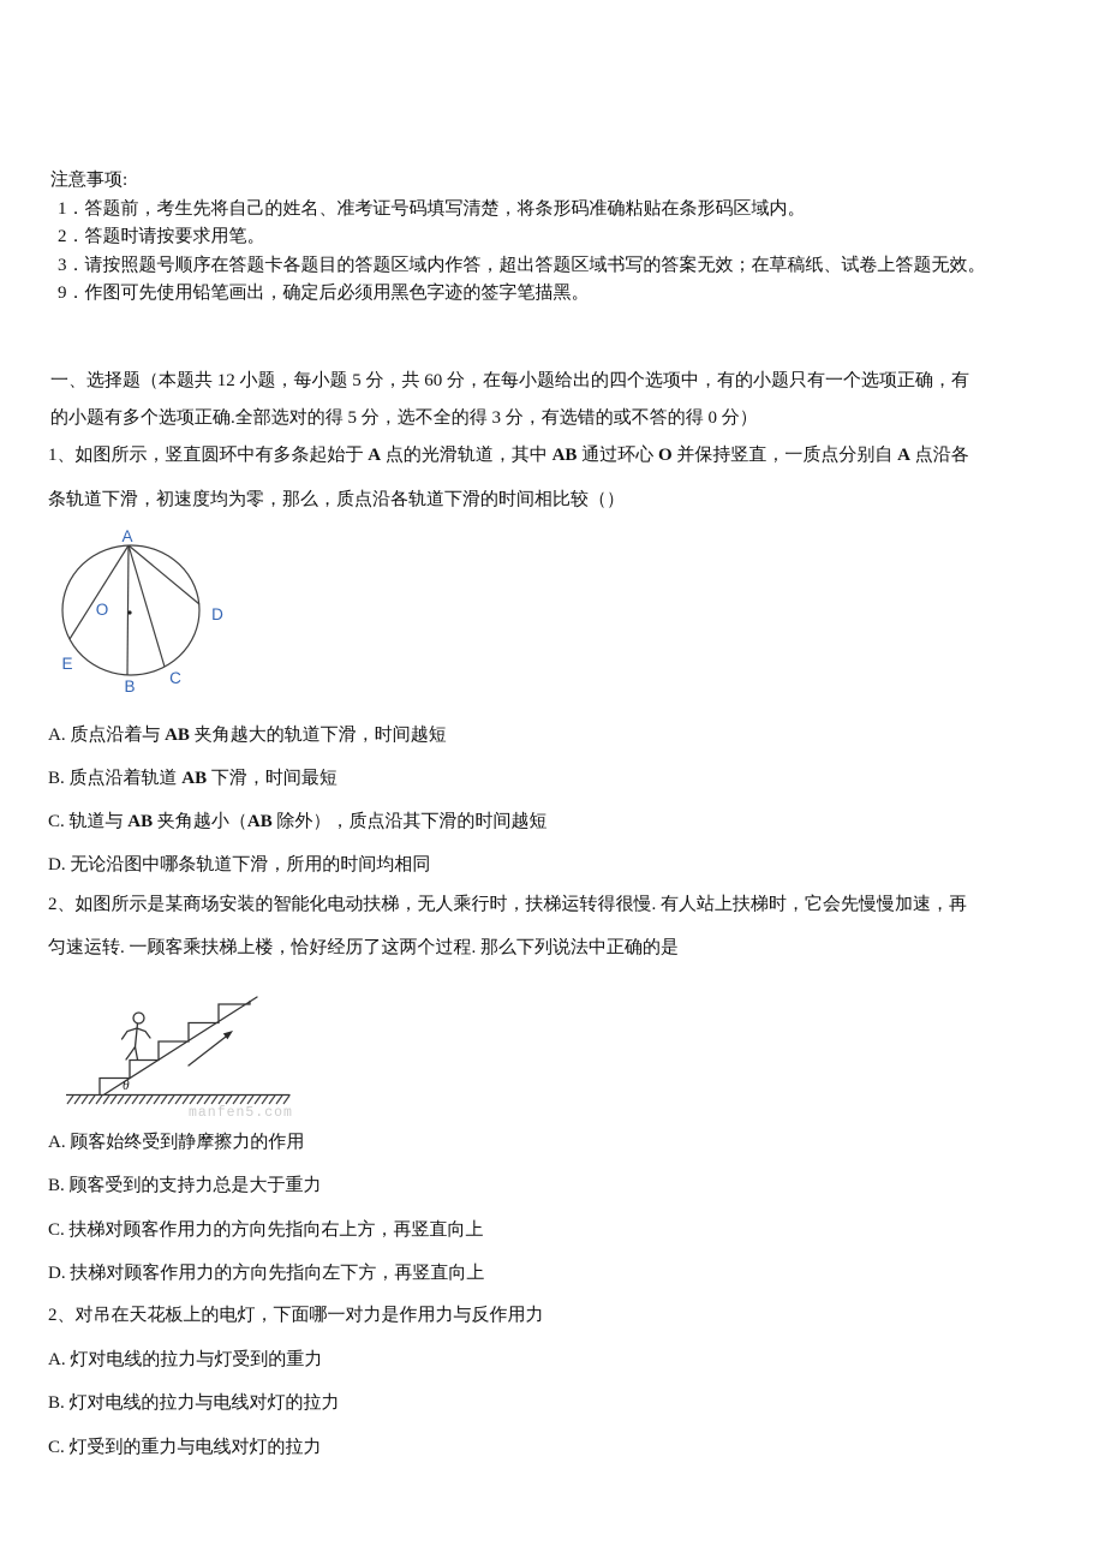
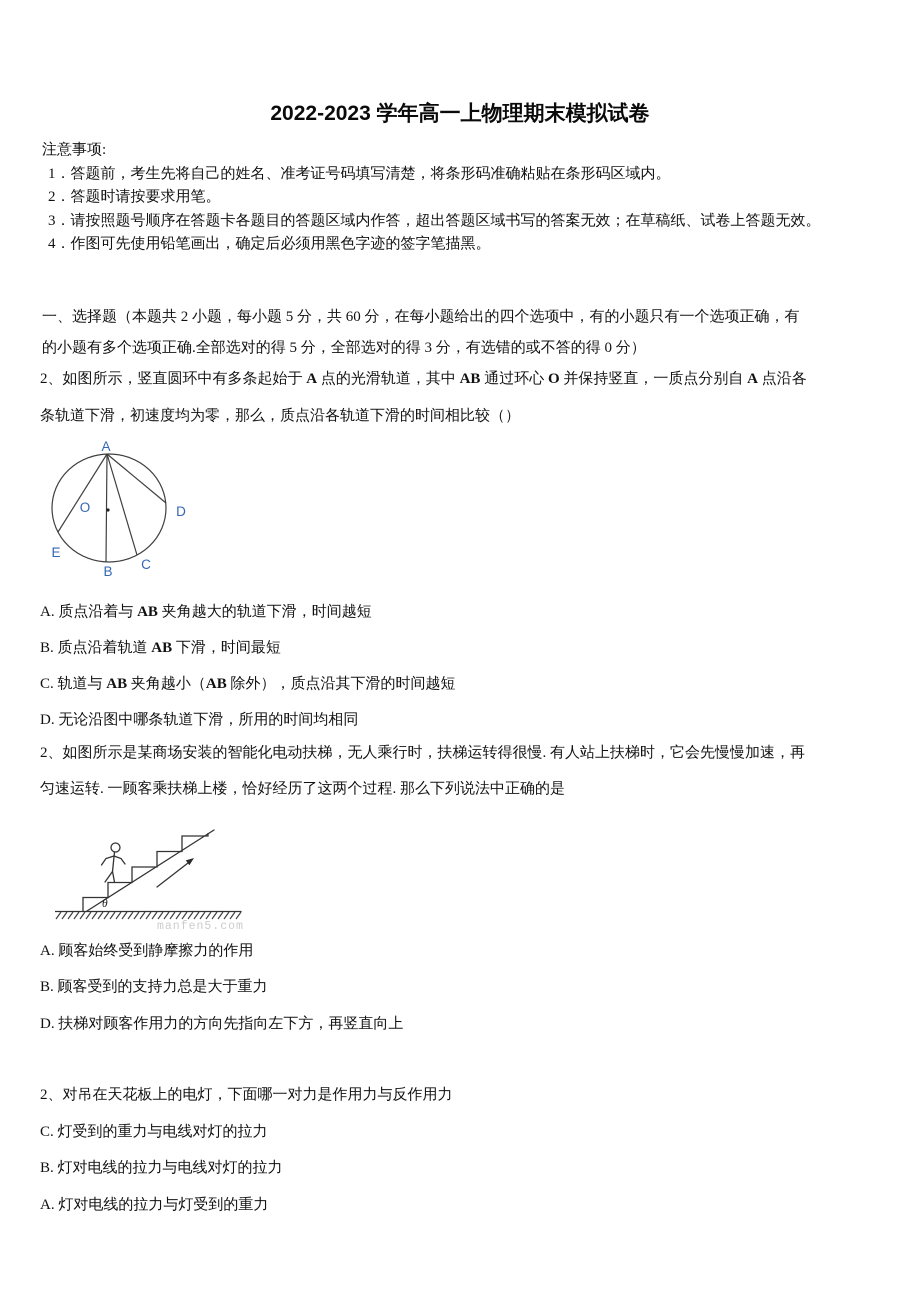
+ 2022-2023 学年高一上物理期末模拟试卷
  注意事项:
  1．答题前，考生先将自己的姓名、准考证号码填写清楚，将条形码准确粘贴在条形码区域内。
  2．答题时请按要求用笔。
  3．请按照题号顺序在答题卡各题目的答题区域内作答，超出答题区域书写的答案无效；在草稿纸、试卷上答题无效。
- 9．作图可先使用铅笔画出，确定后必须用黑色字迹的签字笔描黑。
+ 4．作图可先使用铅笔画出，确定后必须用黑色字迹的签字笔描黑。
- 一、选择题（本题共 12 小题，每小题 5 分，共 60 分，在每小题给出的四个选项中，有的小题只有一个选项正确，有
+ 一、选择题（本题共 2 小题，每小题 5 分，共 60 分，在每小题给出的四个选项中，有的小题只有一个选项正确，有
- 的小题有多个选项正确.全部选对的得 5 分，选不全的得 3 分，有选错的或不答的得 0 分）
+ 的小题有多个选项正确.全部选对的得 5 分，全部选对的得 3 分，有选错的或不答的得 0 分）
- 1、如图所示，竖直圆环中有多条起始于 A 点的光滑轨道，其中 AB 通过环心 O 并保持竖直，一质点分别自 A 点沿各
+ 2、如图所示，竖直圆环中有多条起始于 A 点的光滑轨道，其中 AB 通过环心 O 并保持竖直，一质点分别自 A 点沿各
  条轨道下滑，初速度均为零，那么，质点沿各轨道下滑的时间相比较（）
  A
  O
  D
  E
  B
  C
  A. 质点沿着与 AB 夹角越大的轨道下滑，时间越短
  B. 质点沿着轨道 AB 下滑，时间最短
  C. 轨道与 AB 夹角越小（AB 除外），质点沿其下滑的时间越短
  D. 无论沿图中哪条轨道下滑，所用的时间均相同
  2、如图所示是某商场安装的智能化电动扶梯，无人乘行时，扶梯运转得很慢. 有人站上扶梯时，它会先慢慢加速，再
  匀速运转. 一顾客乘扶梯上楼，恰好经历了这两个过程. 那么下列说法中正确的是
  θ
  manfen5.com
  A. 顾客始终受到静摩擦力的作用
  B. 顾客受到的支持力总是大于重力
- C. 扶梯对顾客作用力的方向先指向右上方，再竖直向上
  D. 扶梯对顾客作用力的方向先指向左下方，再竖直向上
  2、对吊在天花板上的电灯，下面哪一对力是作用力与反作用力
- A. 灯对电线的拉力与灯受到的重力
+ C. 灯受到的重力与电线对灯的拉力
  B. 灯对电线的拉力与电线对灯的拉力
- C. 灯受到的重力与电线对灯的拉力
+ A. 灯对电线的拉力与灯受到的重力
